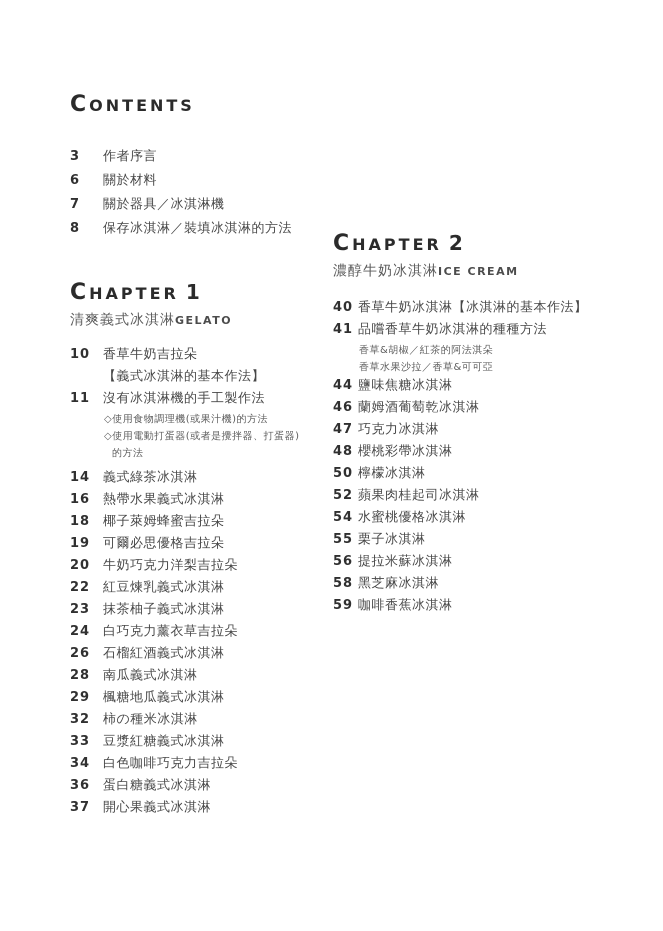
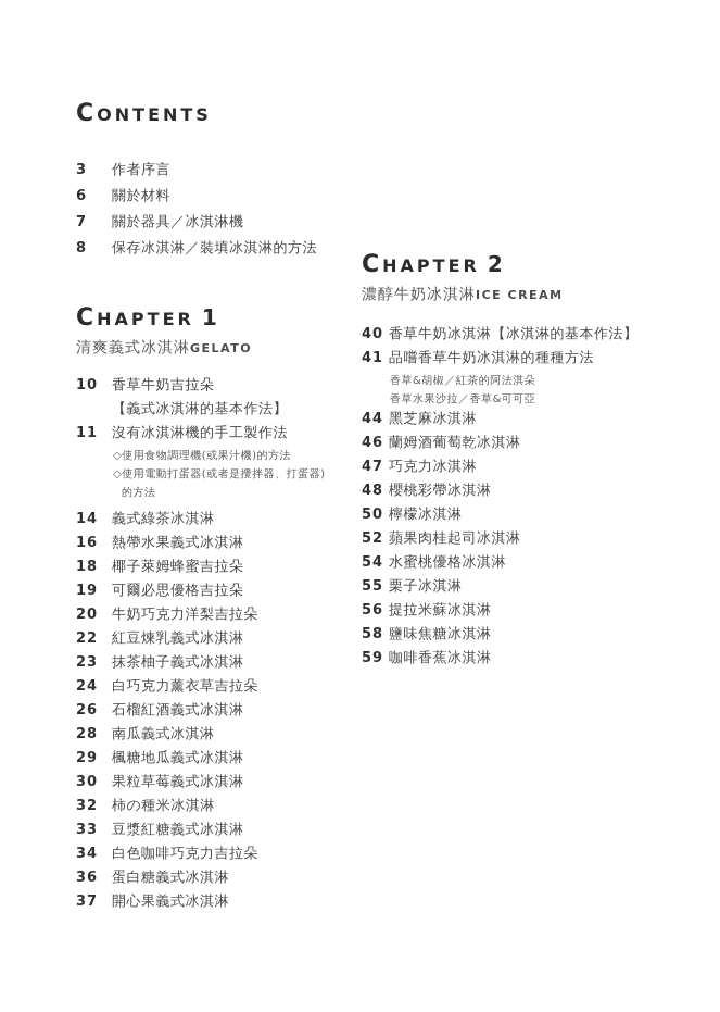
  CONTENTS
  3
  作者序言
  6
  關於材料
  7
  關於器具／冰淇淋機
  8
  保存冰淇淋／裝填冰淇淋的方法
  CHAPTER 1
  清爽義式冰淇淋GELATO
  10
  香草牛奶吉拉朵
  【義式冰淇淋的基本作法】
  11
  沒有冰淇淋機的手工製作法
  ◇使用食物調理機(或果汁機)的方法
  ◇使用電動打蛋器(或者是攪拌器、打蛋器)
  的方法
  14
  義式綠茶冰淇淋
  16
  熱帶水果義式冰淇淋
  18
  椰子萊姆蜂蜜吉拉朵
  19
  可爾必思優格吉拉朵
  20
  牛奶巧克力洋梨吉拉朵
  22
  紅豆煉乳義式冰淇淋
  23
  抹茶柚子義式冰淇淋
  24
  白巧克力薰衣草吉拉朵
  26
  石榴紅酒義式冰淇淋
  28
  南瓜義式冰淇淋
  29
  楓糖地瓜義式冰淇淋
+ 30
+ 果粒草莓義式冰淇淋
  32
  柿の種米冰淇淋
  33
  豆漿紅糖義式冰淇淋
  34
  白色咖啡巧克力吉拉朵
  36
  蛋白糖義式冰淇淋
  37
  開心果義式冰淇淋
  CHAPTER 2
  濃醇牛奶冰淇淋ICE CREAM
  40
  香草牛奶冰淇淋【冰淇淋的基本作法】
  41
  品嚐香草牛奶冰淇淋的種種方法
  香草&胡椒／紅茶的阿法淇朵
  香草水果沙拉／香草&可可亞
  44
- 鹽味焦糖冰淇淋
+ 黑芝麻冰淇淋
  46
  蘭姆酒葡萄乾冰淇淋
  47
  巧克力冰淇淋
  48
  櫻桃彩帶冰淇淋
  50
  檸檬冰淇淋
  52
  蘋果肉桂起司冰淇淋
  54
  水蜜桃優格冰淇淋
  55
  栗子冰淇淋
  56
  提拉米蘇冰淇淋
  58
- 黑芝麻冰淇淋
+ 鹽味焦糖冰淇淋
  59
  咖啡香蕉冰淇淋
